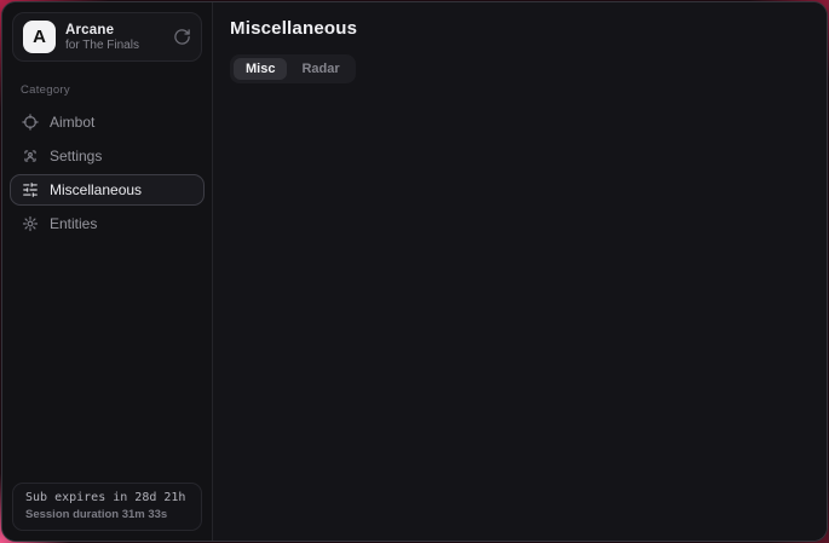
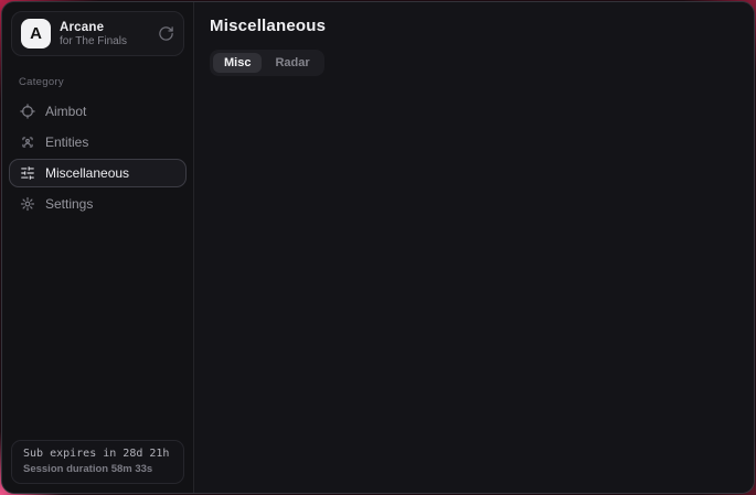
  A
  Arcane
  for The Finals
  Category
  Aimbot
- Settings
+ Entities
  Miscellaneous
- Entities
+ Settings
  Sub expires in 28d 21h
- Session duration 31m 33s
+ Session duration 58m 33s
  Miscellaneous
  Misc
  Radar
